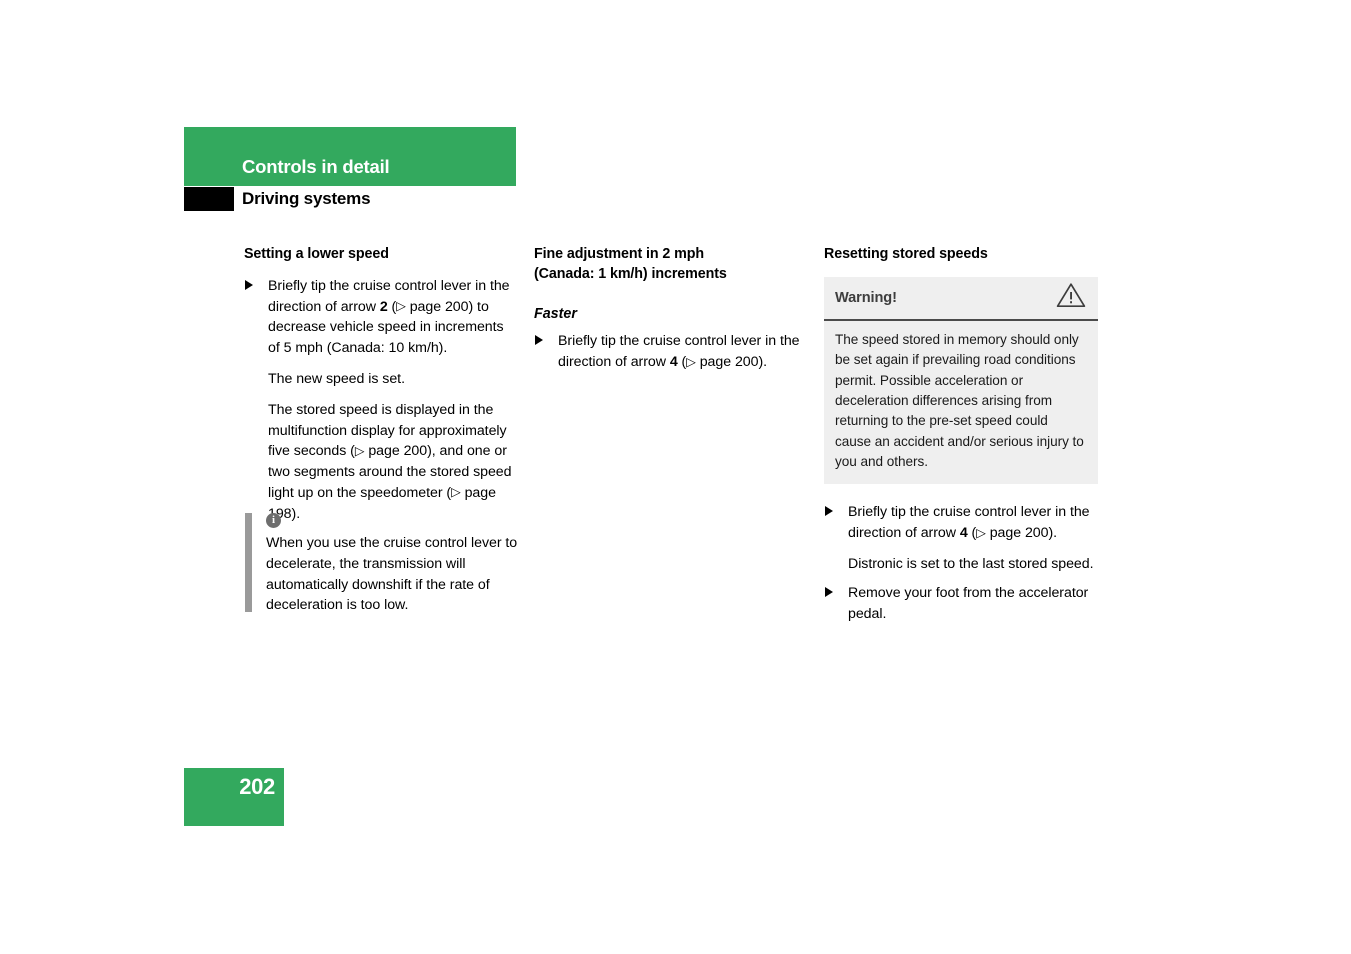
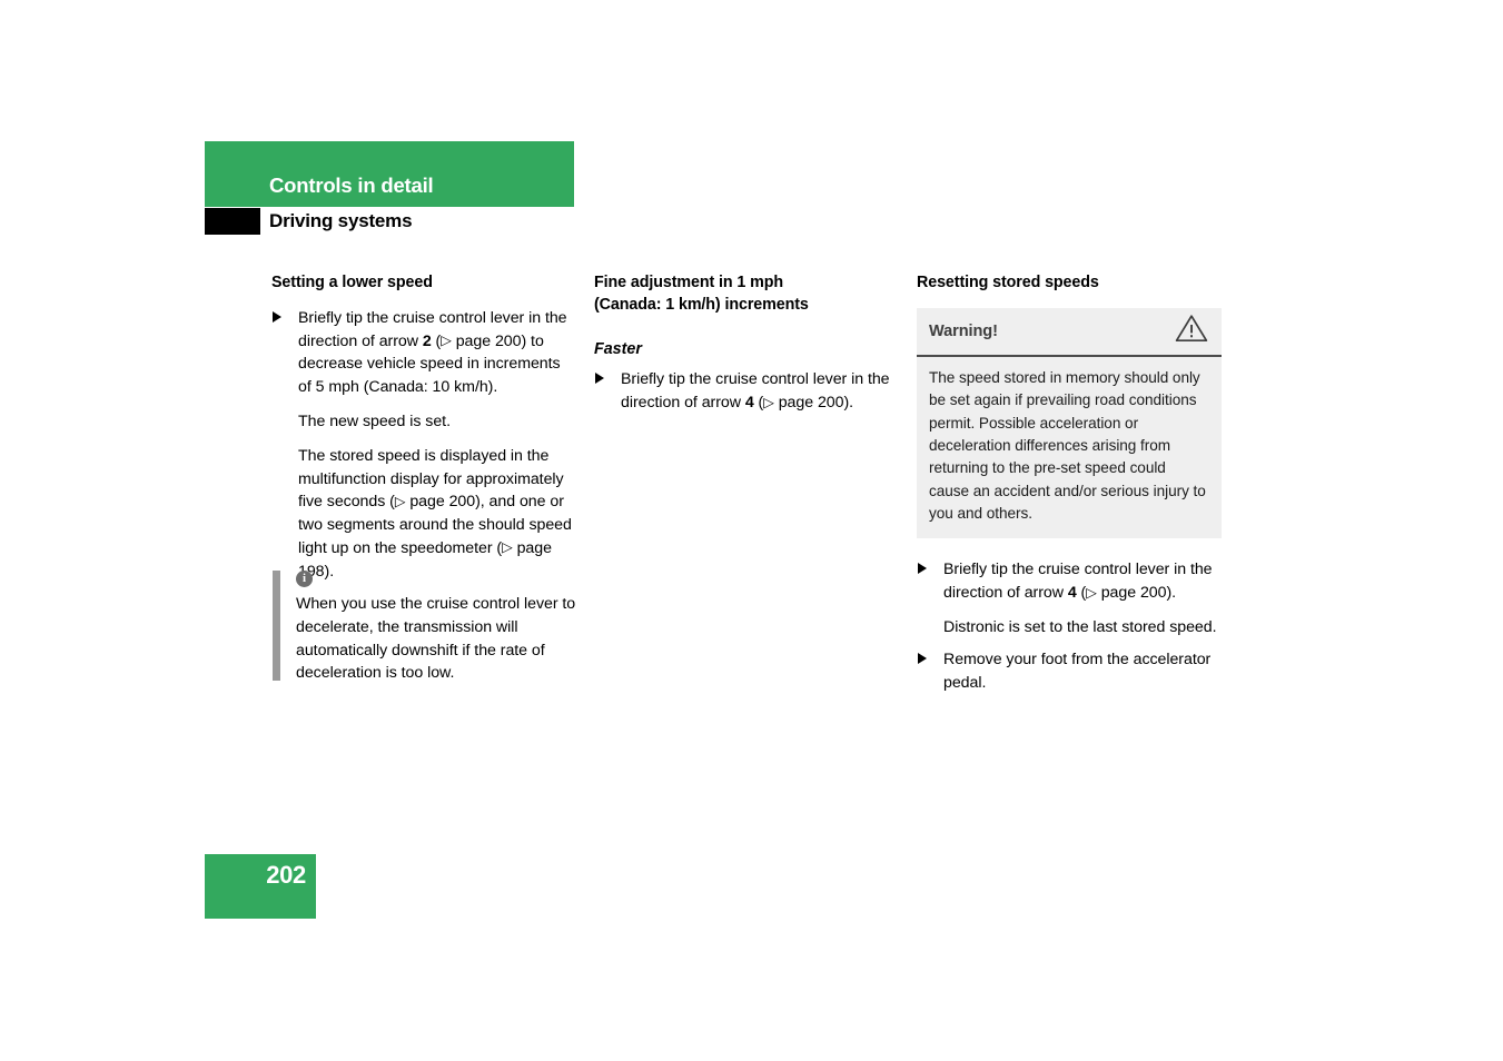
  Controls in detail
  Driving systems
  Setting a lower speed
  Briefly tip the cruise control lever in the direction of arrow 2 (▷ page 200) to decrease vehicle speed in increments of 5 mph (Canada: 10 km/h).
  The new speed is set.
- The stored speed is displayed in the multifunction display for approximately five seconds (▷ page 200), and one or two segments around the stored speed light up on the speedometer (▷ page 98).
+ The stored speed is displayed in the multifunction display for approximately five seconds (▷ page 200), and one or two segments around the should speed light up on the speedometer (▷ page 98).
  i
  When you use the cruise control lever to decelerate, the transmission will automatically downshift if the rate of deceleration is too low.
- Fine adjustment in 2 mph
+ Fine adjustment in 1 mph
  (Canada: 1 km/h) increments
  Faster
  Briefly tip the cruise control lever in the direction of arrow 4 (▷ page 200).
  Resetting stored speeds
  Warning!
  The speed stored in memory should only be set again if prevailing road conditions permit. Possible acceleration or deceleration differences arising from returning to the pre-set speed could cause an accident and/or serious injury to you and others.
  Briefly tip the cruise control lever in the direction of arrow 4 (▷ page 200).
  Distronic is set to the last stored speed.
  Remove your foot from the accelerator pedal.
  202
